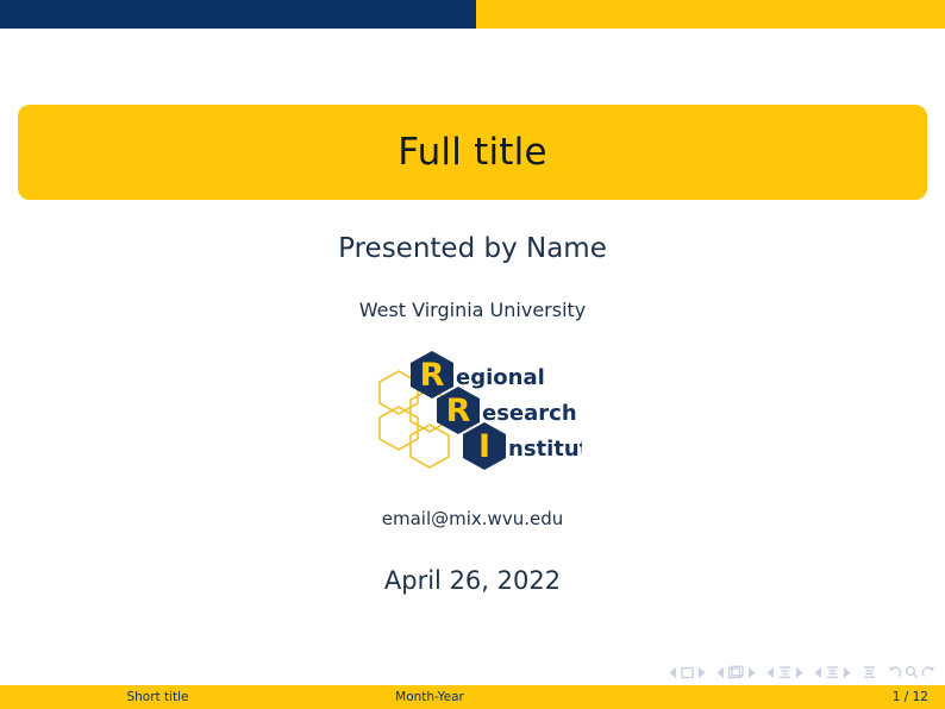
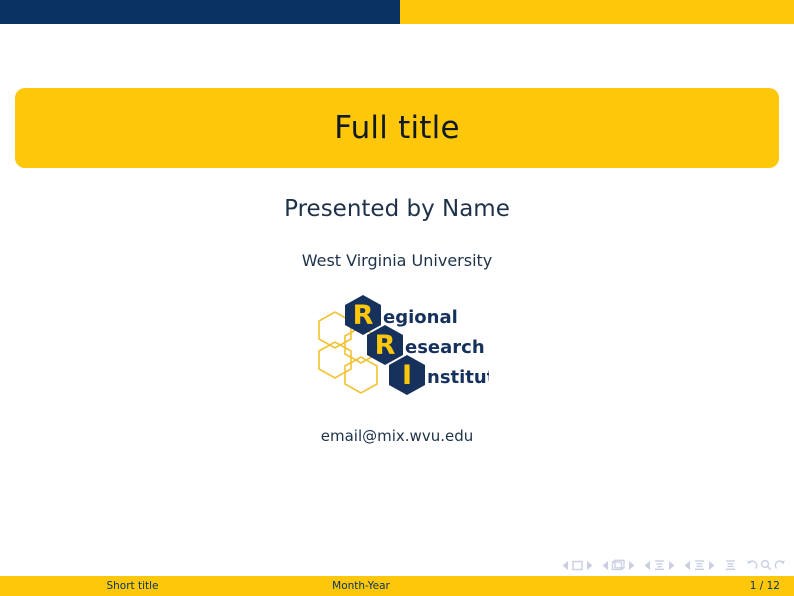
  Full title
  Presented by Name
  West Virginia University
  R
  R
  I
  egional
  esearch
  nstitu
  email@mix.wvu.edu
- April 26, 2022
  Short title
  Month-Year
  1 / 12
